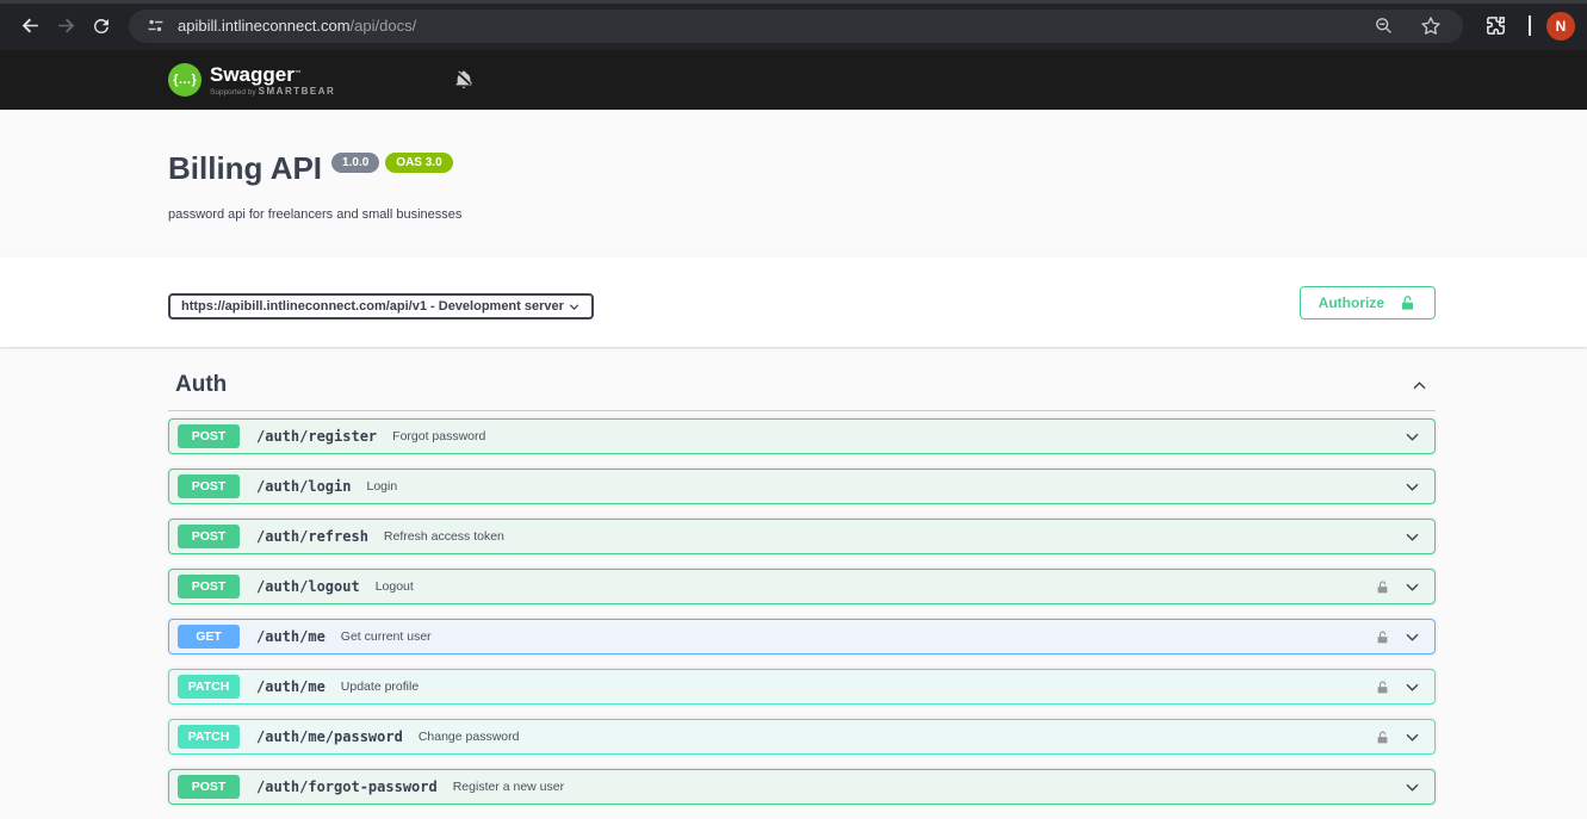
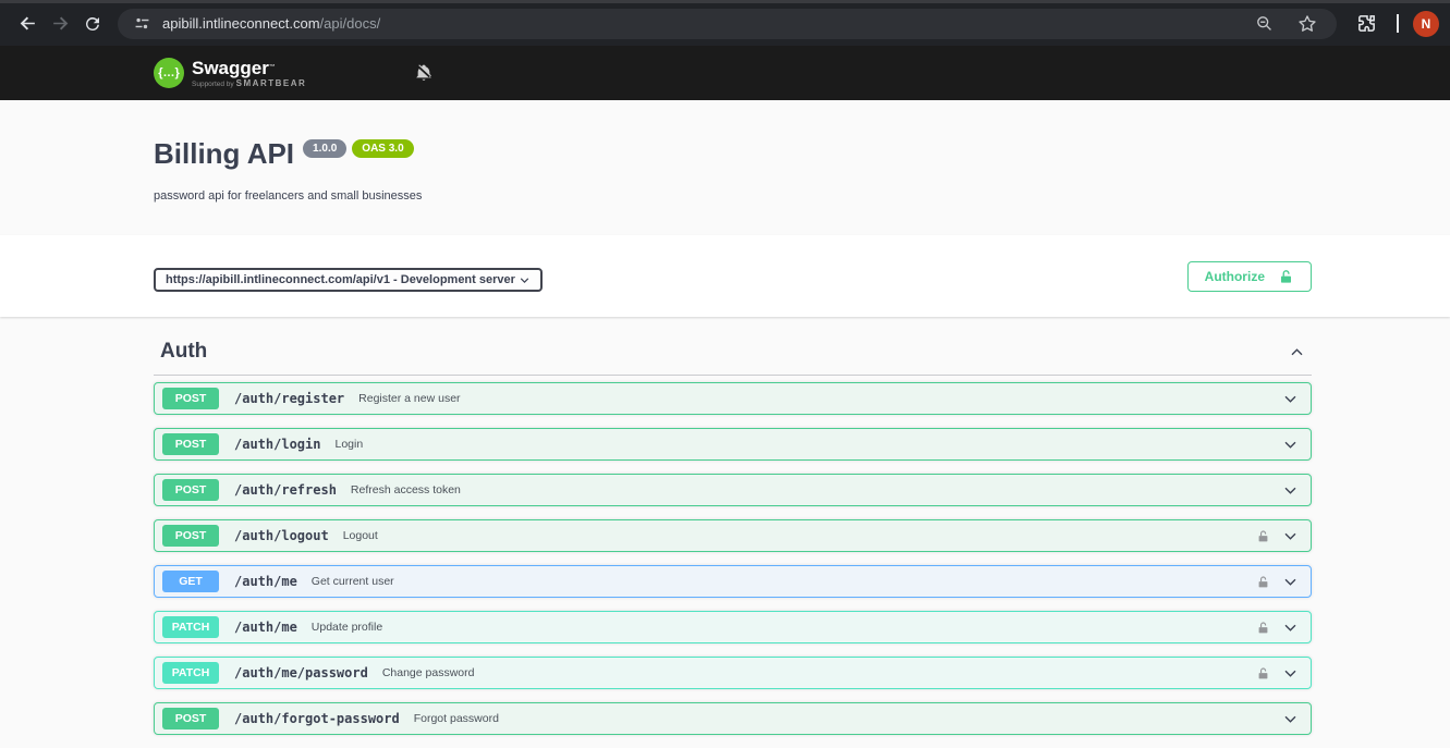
  apibill.intlineconnect.com/api/docs/
  N
  {…}
  Swagger
  Billing API
  1.0.0
  OAS 3.0
  password api for freelancers and small businesses
  https://apibill.intlineconnect.com/api/v1 - Development server
  Authorize
  Auth
  POST
  /auth/register
- Forgot password
+ Register a new user
  POST
  /auth/login
  Login
  POST
  /auth/refresh
  Refresh access token
  POST
  /auth/logout
  Logout
  GET
  /auth/me
  Get current user
  PATCH
  /auth/me
  Update profile
  PATCH
  /auth/me/password
  Change password
  POST
  /auth/forgot-password
- Register a new user
+ Forgot password
